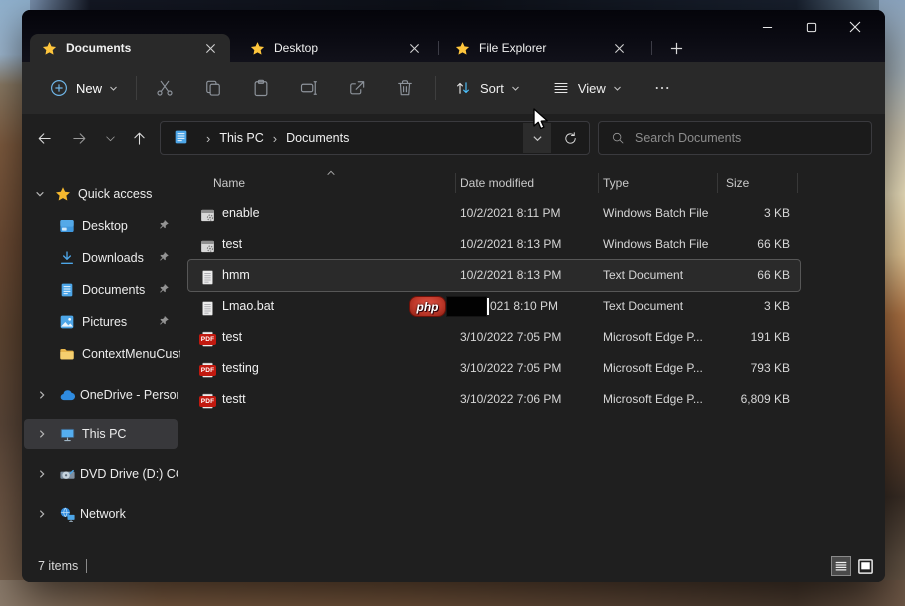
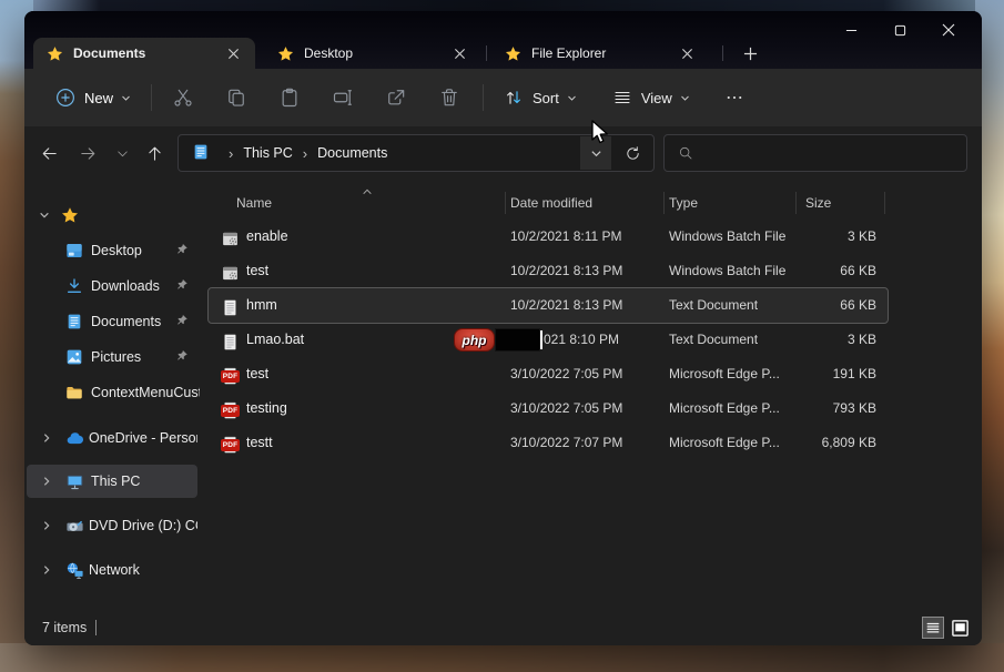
  Documents
  Desktop
  File Explorer
  New
  Sort
  View
  ›
  This PC
  ›
  Documents
- Search Documents
- Quick access
  Desktop
  Downloads
  Documents
  Pictures
  ContextMenuCus
  OneDrive - Perso
  This PC
  DVD Drive (D:) C
  Network
  Name
  Date modified
  Type
  Size
  enable
  10/2/2021 8:11 PM
  Windows Batch File
  3 KB
  test
  10/2/2021 8:13 PM
  Windows Batch File
  66 KB
  hmm
  10/2/2021 8:13 PM
  Text Document
  66 KB
  Lmao.bat
  php
  021 8:10 PM
  Text Document
  3 KB
  test
  3/10/2022 7:05 PM
  Microsoft Edge P...
  191 KB
  testing
  3/10/2022 7:05 PM
  Microsoft Edge P...
  793 KB
  testt
- 3/10/2022 7:06 PM
+ 3/10/2022 7:07 PM
  Microsoft Edge P...
  6,809 KB
  7 items
